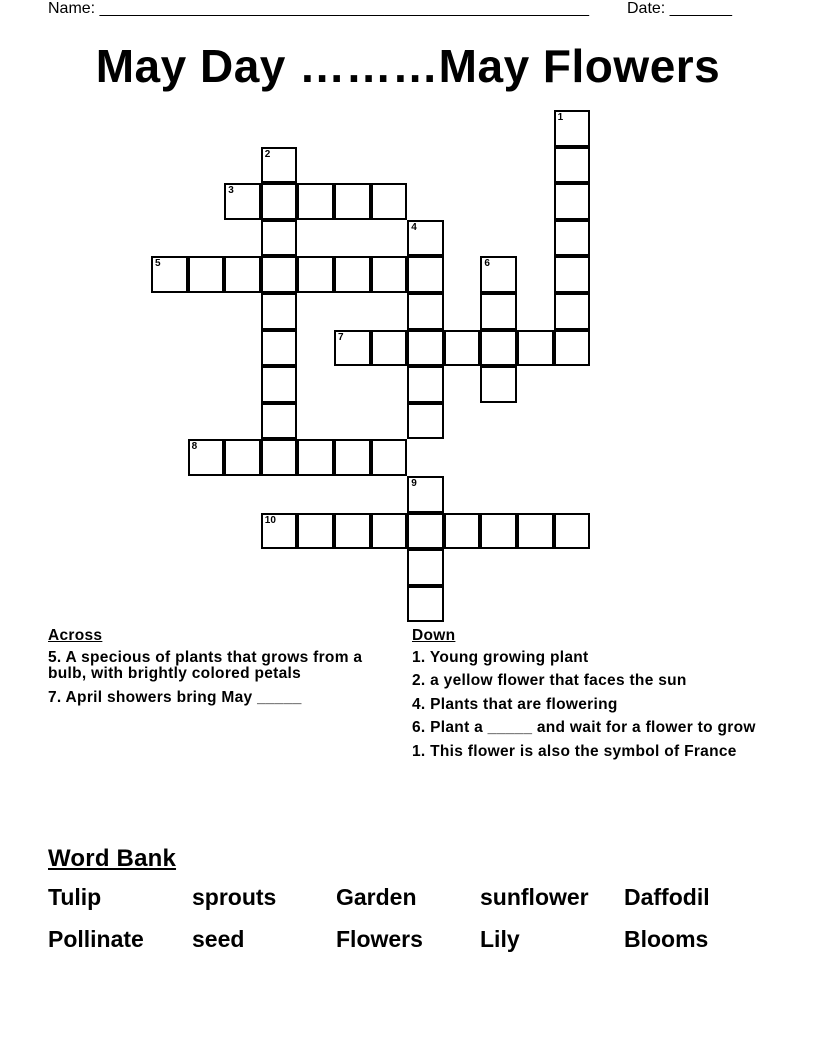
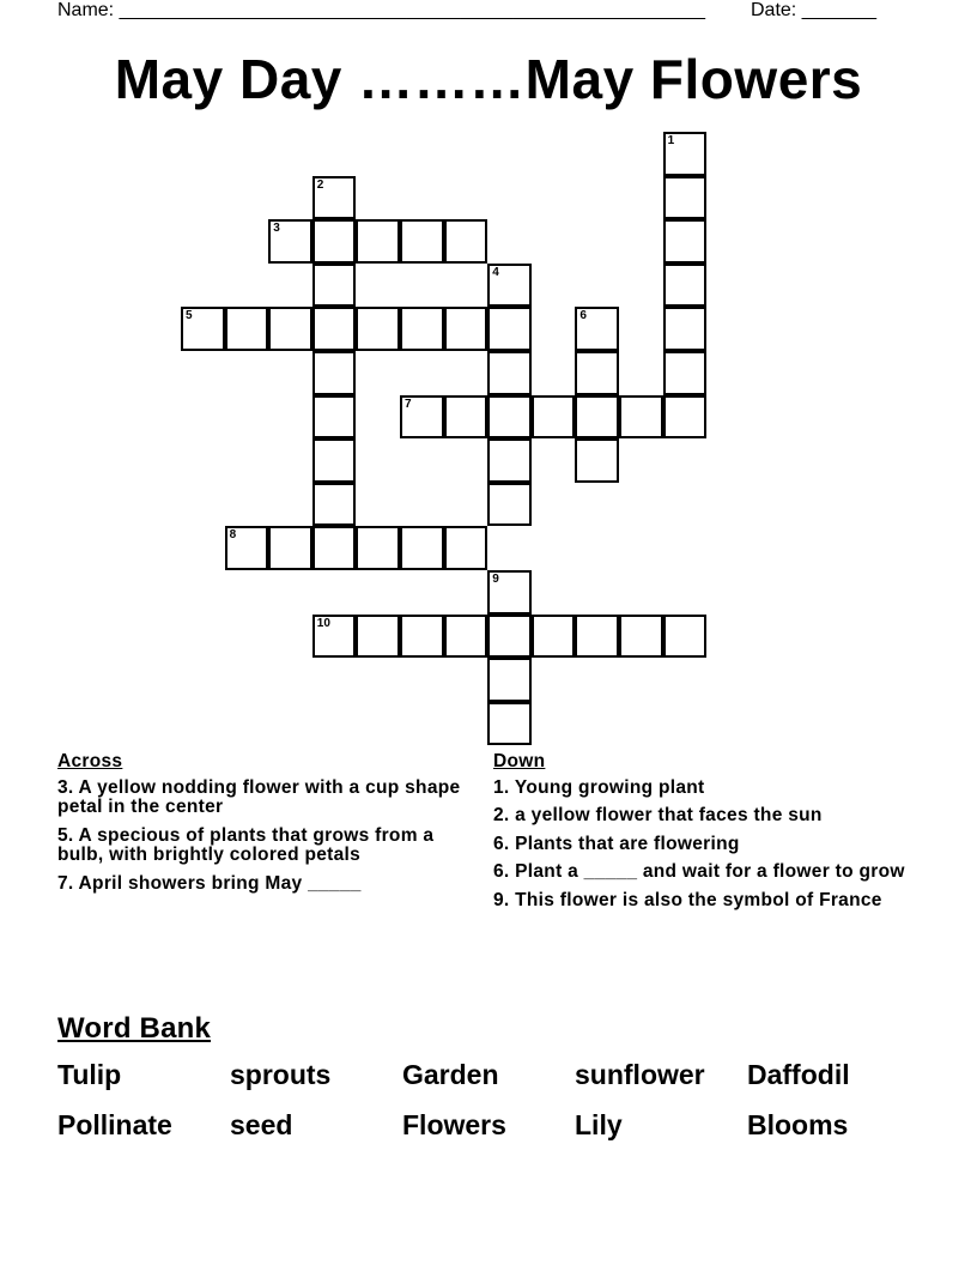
  Name: _______________________________________________________
  Date: _______
  May Day ………May Flowers
  1
  2
  3
  4
  5
  6
  7
  8
  9
  10
  Across
+ 3. A yellow nodding flower with a cup shape petal in the center
  5. A specious of plants that grows from a bulb, with brightly colored petals
  7. April showers bring May _____
  Down
  1. Young growing plant
  2. a yellow flower that faces the sun
- 4. Plants that are flowering
+ 6. Plants that are flowering
  6. Plant a _____ and wait for a flower to grow
- 1. This flower is also the symbol of France
+ 9. This flower is also the symbol of France
  Word Bank
  Tulip
  sprouts
  Garden
  sunflower
  Daffodil
  Pollinate
  seed
  Flowers
  Lily
  Blooms
